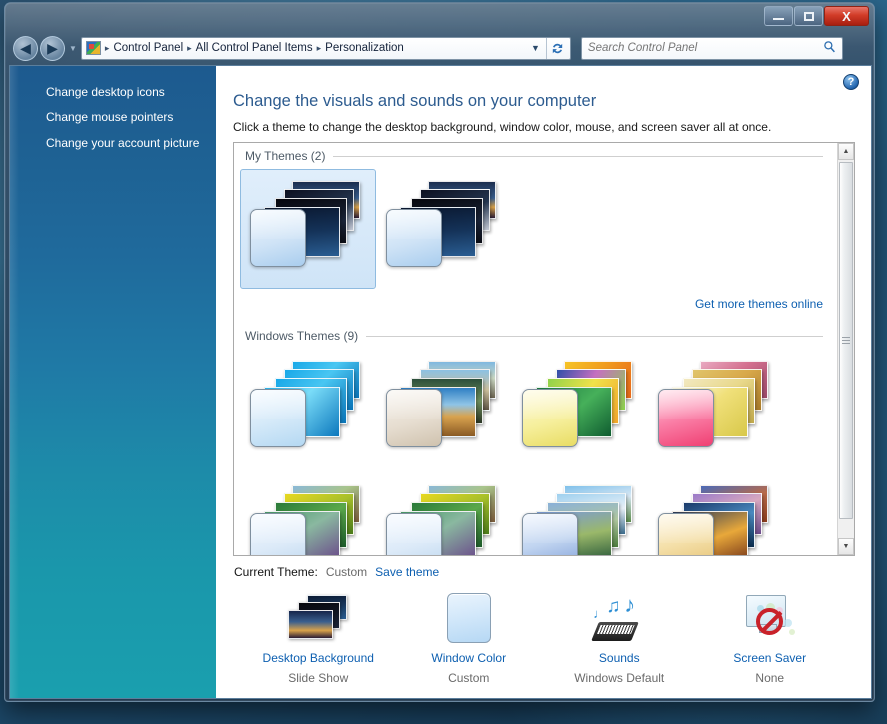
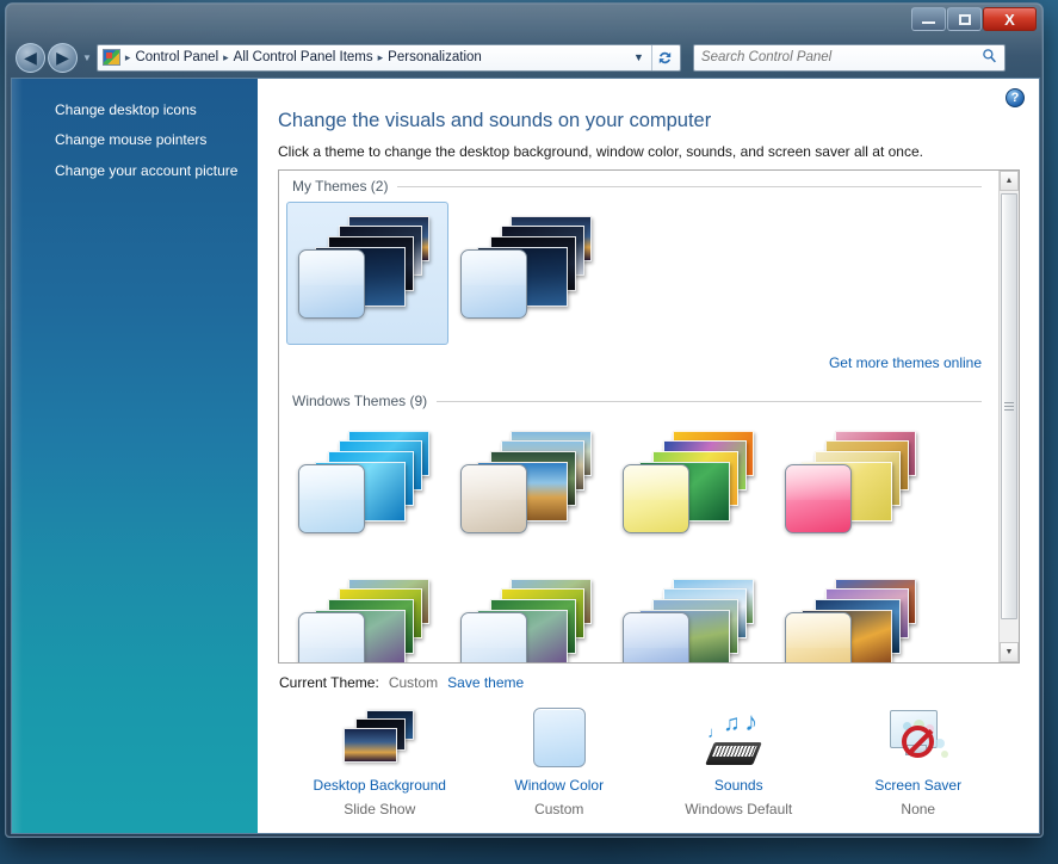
  X
  ◀
  ▶
  ▼
  ▸
  Control Panel
  ▸
  All Control Panel Items
  ▸
  Personalization
  ▼
  Search Control Panel
  Change desktop icons
  Change mouse pointers
  Change your account picture
  ?
  Change the visuals and sounds on your computer
- Click a theme to change the desktop background, window color, mouse, and screen saver all at once.
+ Click a theme to change the desktop background, window color, sounds, and screen saver all at once.
  My Themes (2)
  Get more themes online
  Windows Themes (9)
  Current Theme:
  Custom
  Save theme
  Desktop Background
  Slide Show
  Window Color
  Custom
  ♩
  ♫
  ♪
  Sounds
  Windows Default
  Screen Saver
  None
